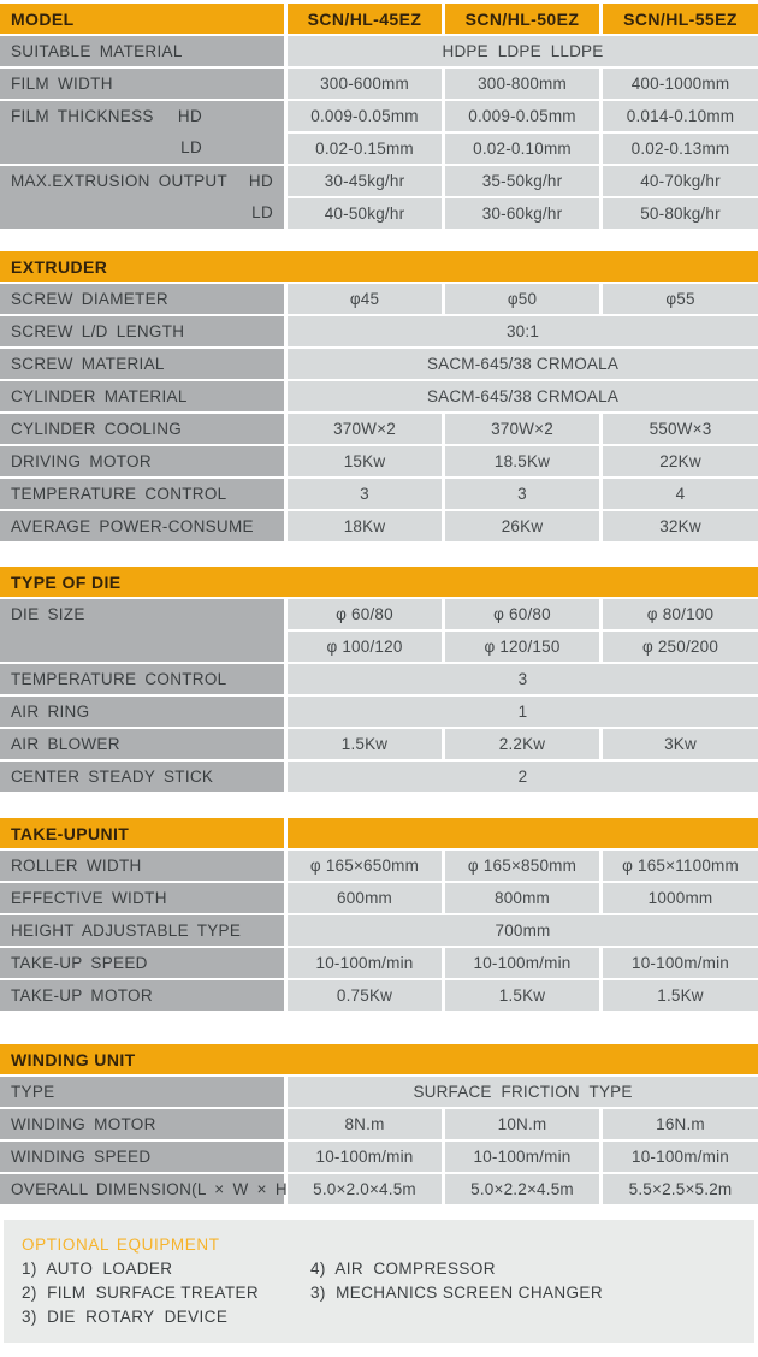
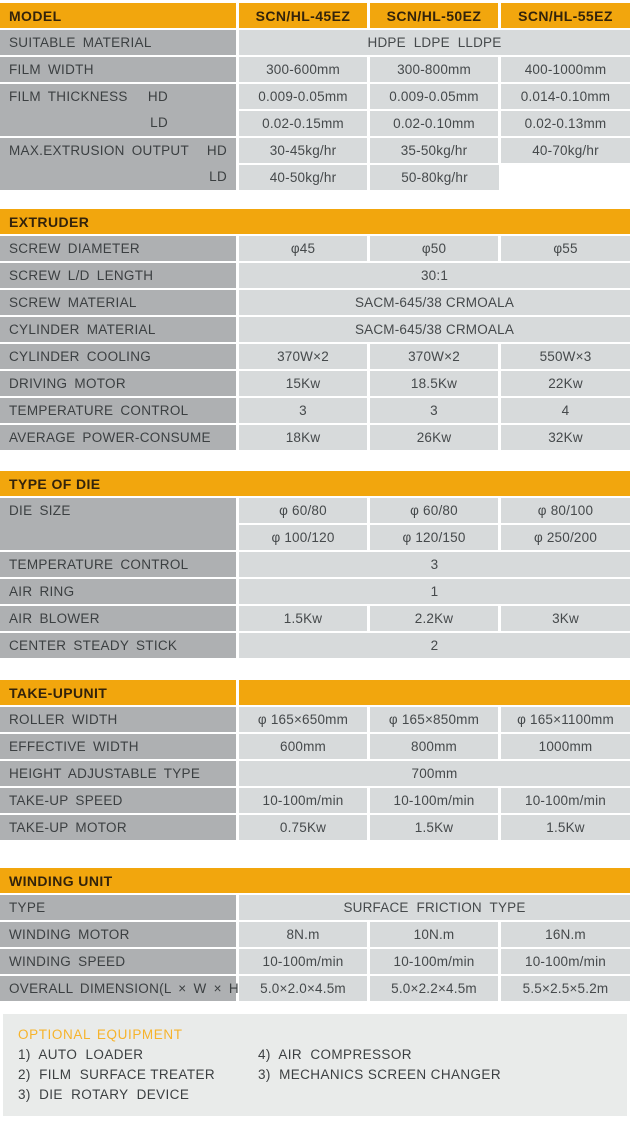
  MODEL
  SCN/HL-45EZ
  SCN/HL-50EZ
  SCN/HL-55EZ
  SUITABLE MATERIAL
  HDPE LDPE LLDPE
  FILM WIDTH
  300-600mm
  300-800mm
  400-1000mm
  FILM THICKNESS
  HD
  0.009-0.05mm
  0.009-0.05mm
  0.014-0.10mm
  LD
  0.02-0.15mm
  0.02-0.10mm
  0.02-0.13mm
  MAX.EXTRUSION OUTPUT
  HD
  30-45kg/hr
  35-50kg/hr
  40-70kg/hr
  LD
  40-50kg/hr
- 30-60kg/hr
  50-80kg/hr
  EXTRUDER
  SCREW DIAMETER
  φ45
  φ50
  φ55
  SCREW L/D LENGTH
  30:1
  SCREW MATERIAL
  SACM-645/38 CRMOALA
  CYLINDER MATERIAL
  SACM-645/38 CRMOALA
  CYLINDER COOLING
  370W×2
  370W×2
  550W×3
  DRIVING MOTOR
  15Kw
  18.5Kw
  22Kw
  TEMPERATURE CONTROL
  3
  3
  4
  AVERAGE POWER-CONSUME
  18Kw
  26Kw
  32Kw
  TYPE OF DIE
  DIE SIZE
  φ 60/80
  φ 60/80
  φ 80/100
  φ 100/120
  φ 120/150
  φ 250/200
  TEMPERATURE CONTROL
  3
  AIR RING
  1
  AIR BLOWER
  1.5Kw
  2.2Kw
  3Kw
  CENTER STEADY STICK
  2
  TAKE-UPUNIT
  ROLLER WIDTH
  φ 165×650mm
  φ 165×850mm
  φ 165×1100mm
  EFFECTIVE WIDTH
  600mm
  800mm
  1000mm
  HEIGHT ADJUSTABLE TYPE
  700mm
  TAKE-UP SPEED
  10-100m/min
  10-100m/min
  10-100m/min
  TAKE-UP MOTOR
  0.75Kw
  1.5Kw
  1.5Kw
  WINDING UNIT
  TYPE
  SURFACE FRICTION TYPE
  WINDING MOTOR
  8N.m
  10N.m
  16N.m
  WINDING SPEED
  10-100m/min
  10-100m/min
  10-100m/min
  OVERALL DIMENSION(L × W × H
  5.0×2.0×4.5m
  5.0×2.2×4.5m
  5.5×2.5×5.2m
  OPTIONAL EQUIPMENT
  1) AUTO LOADER
  2) FILM SURFACE TREATER
  3) DIE ROTARY DEVICE
  4) AIR COMPRESSOR
  3) MECHANICS SCREEN CHANGER
